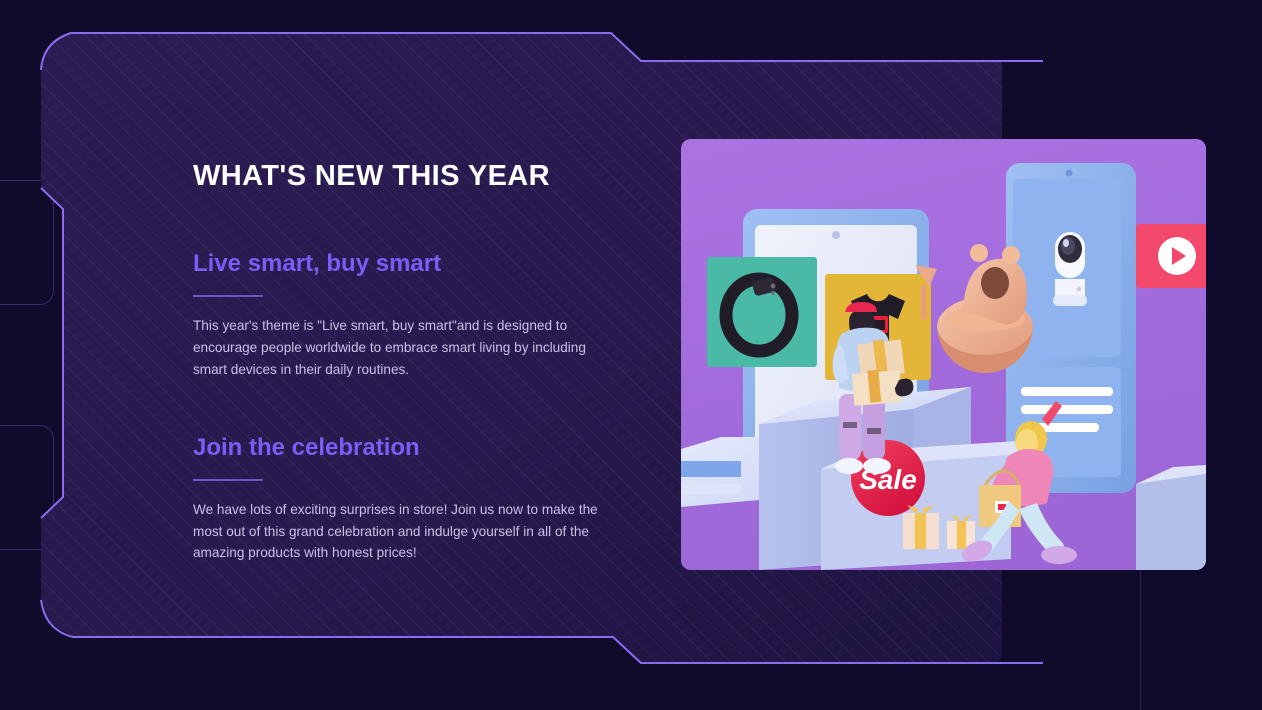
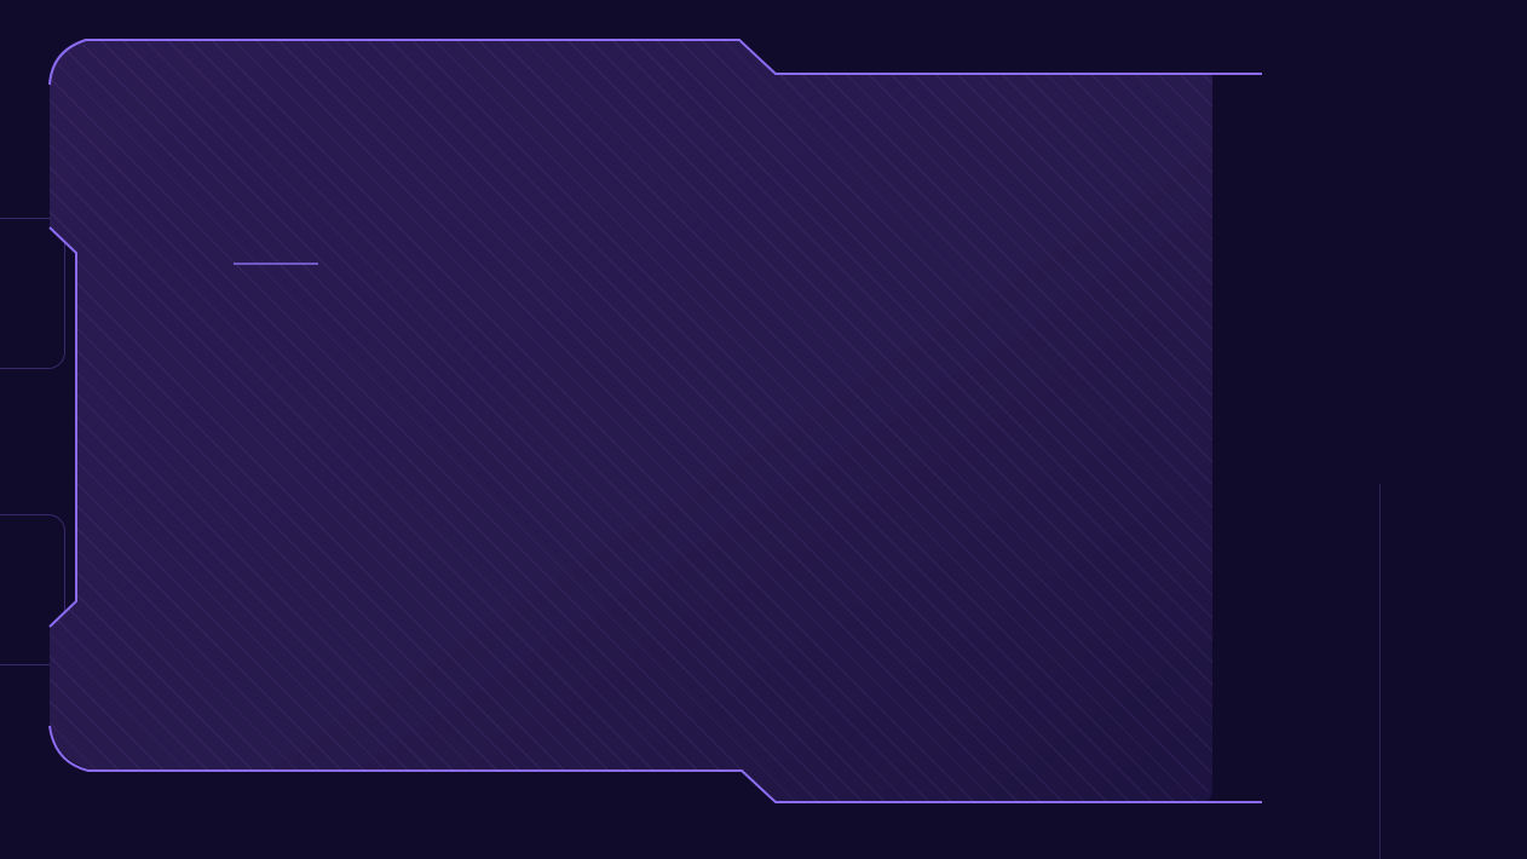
- WHAT'S NEW THIS YEAR
- Live smart, buy smart
- This year's theme is "Live smart, buy smart"and is designed to encourage people worldwide to embrace smart living by including smart devices in their daily routines.
- Join the celebration
- We have lots of exciting surprises in store! Join us now to make the most out of this grand celebration and indulge yourself in all of the amazing products with honest prices!
- Sale
